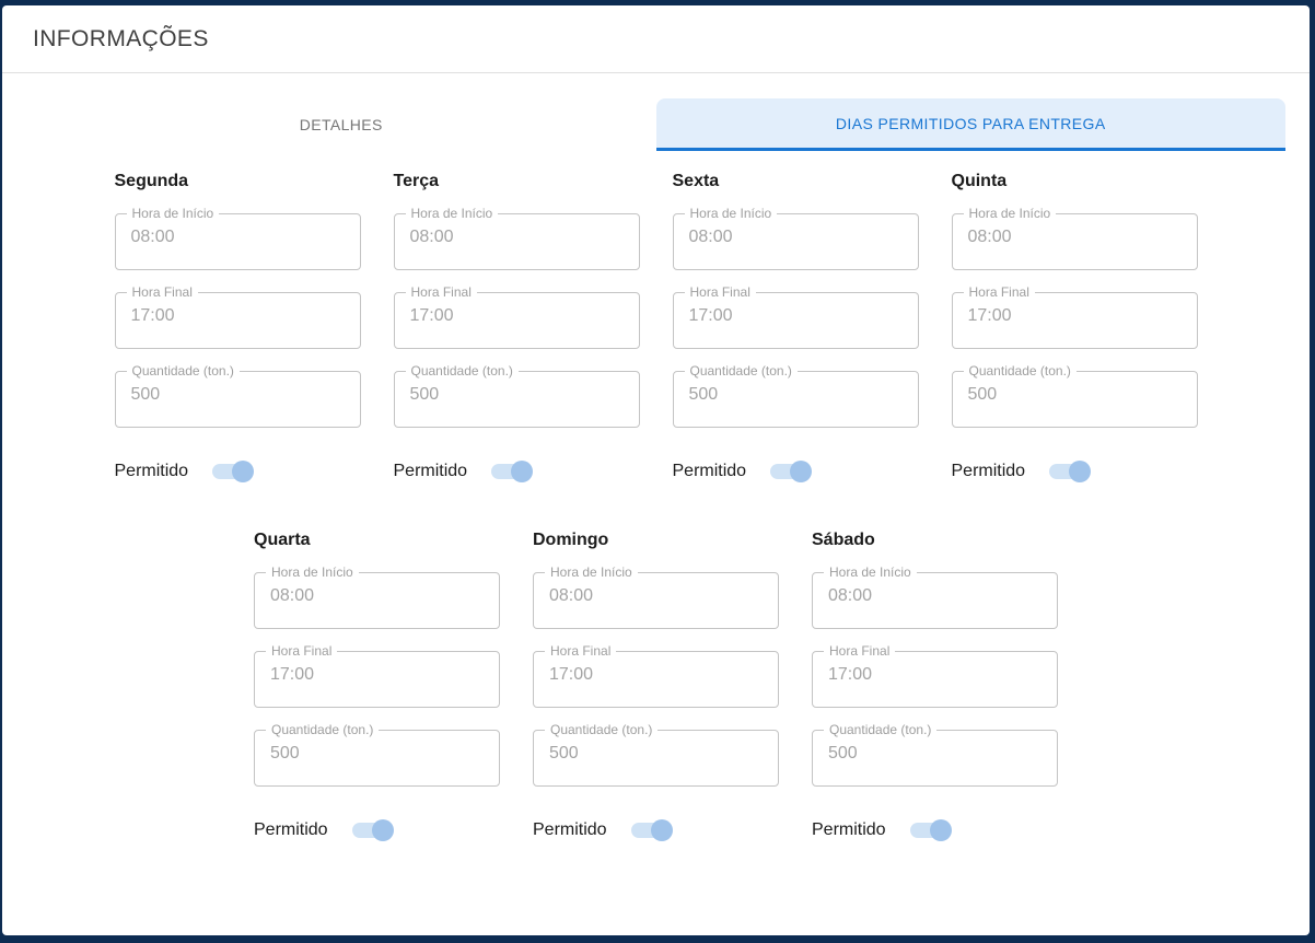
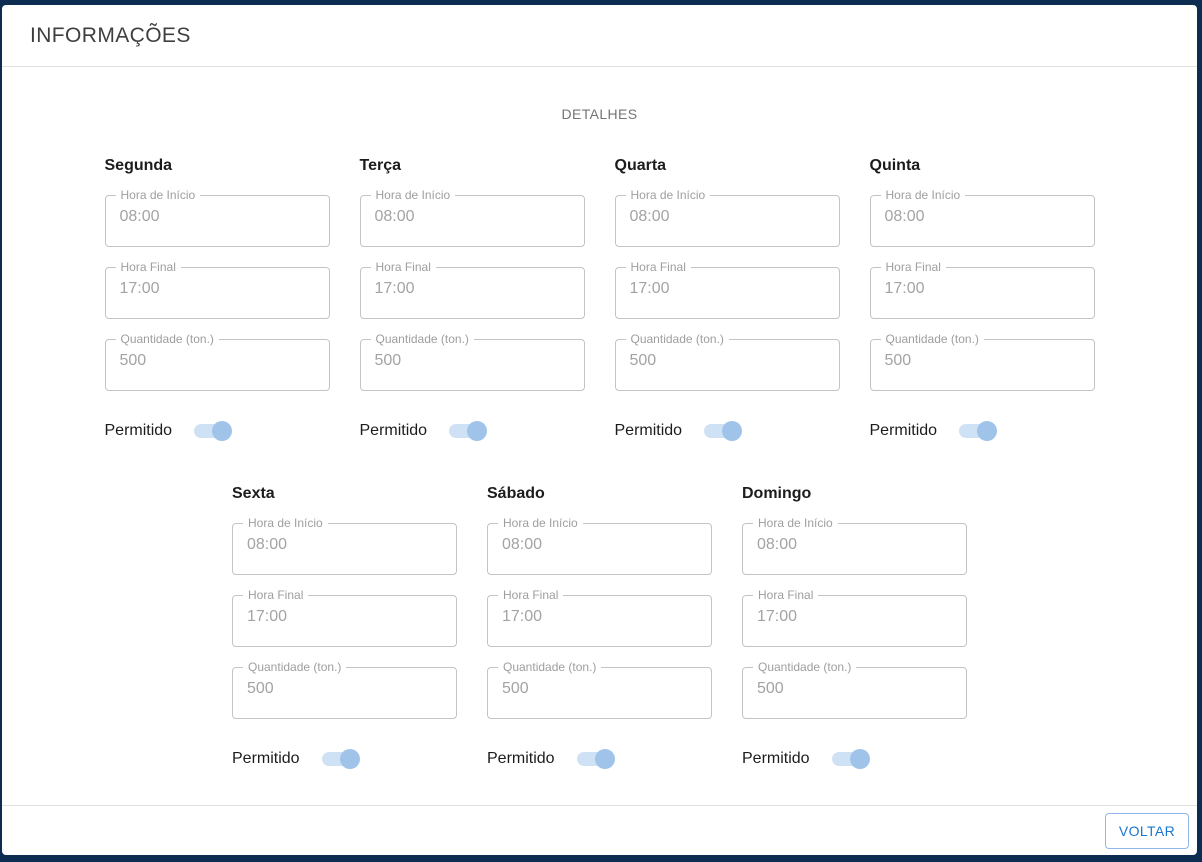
  INFORMAÇÕES
  DETALHES
- DIAS PERMITIDOS PARA ENTREGA
  Segunda
  Hora de Início
  08:00
  Hora Final
  17:00
  Quantidade (ton.)
  500
  Permitido
  Terça
  Hora de Início
  08:00
  Hora Final
  17:00
  Quantidade (ton.)
  500
  Permitido
- Sexta
+ Quarta
  Hora de Início
  08:00
  Hora Final
  17:00
  Quantidade (ton.)
  500
  Permitido
  Quinta
  Hora de Início
  08:00
  Hora Final
  17:00
  Quantidade (ton.)
  500
  Permitido
- Quarta
+ Sexta
  Hora de Início
  08:00
  Hora Final
  17:00
  Quantidade (ton.)
  500
  Permitido
- Domingo
+ Sábado
  Hora de Início
  08:00
  Hora Final
  17:00
  Quantidade (ton.)
  500
  Permitido
- Sábado
+ Domingo
  Hora de Início
  08:00
  Hora Final
  17:00
  Quantidade (ton.)
  500
  Permitido
+ VOLTAR
